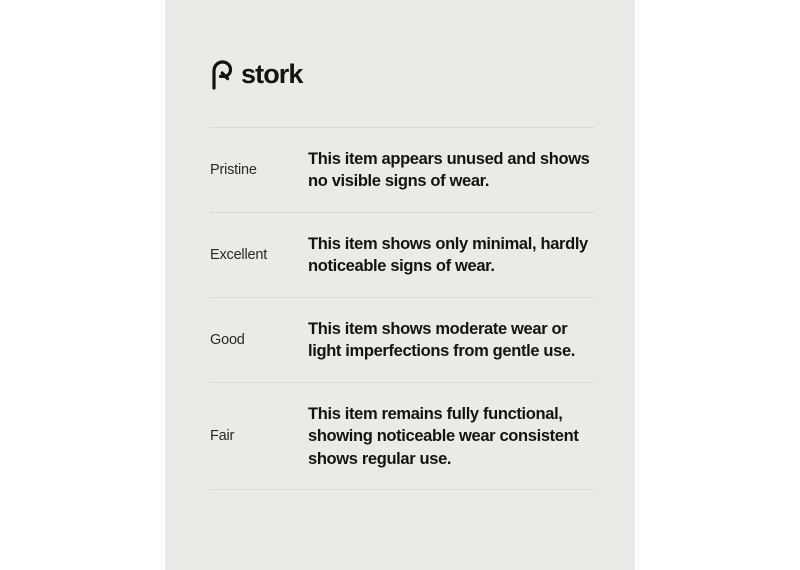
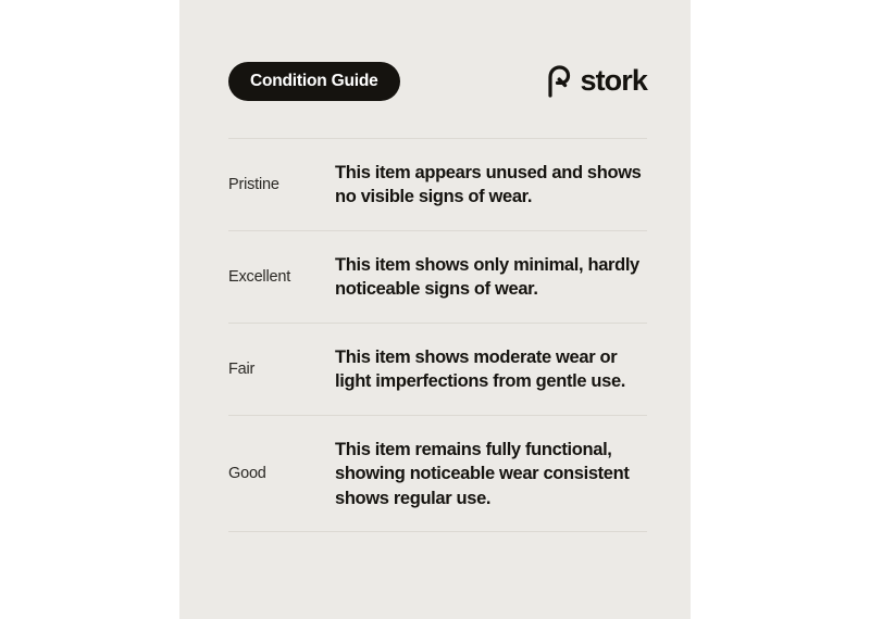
+ Condition Guide
  stork
  Pristine
  This item appears unused and shows no visible signs of wear.
  Excellent
  This item shows only minimal, hardly noticeable signs of wear.
- Good
+ Fair
  This item shows moderate wear or light imperfections from gentle use.
- Fair
+ Good
  This item remains fully functional, showing noticeable wear consistent shows regular use.
